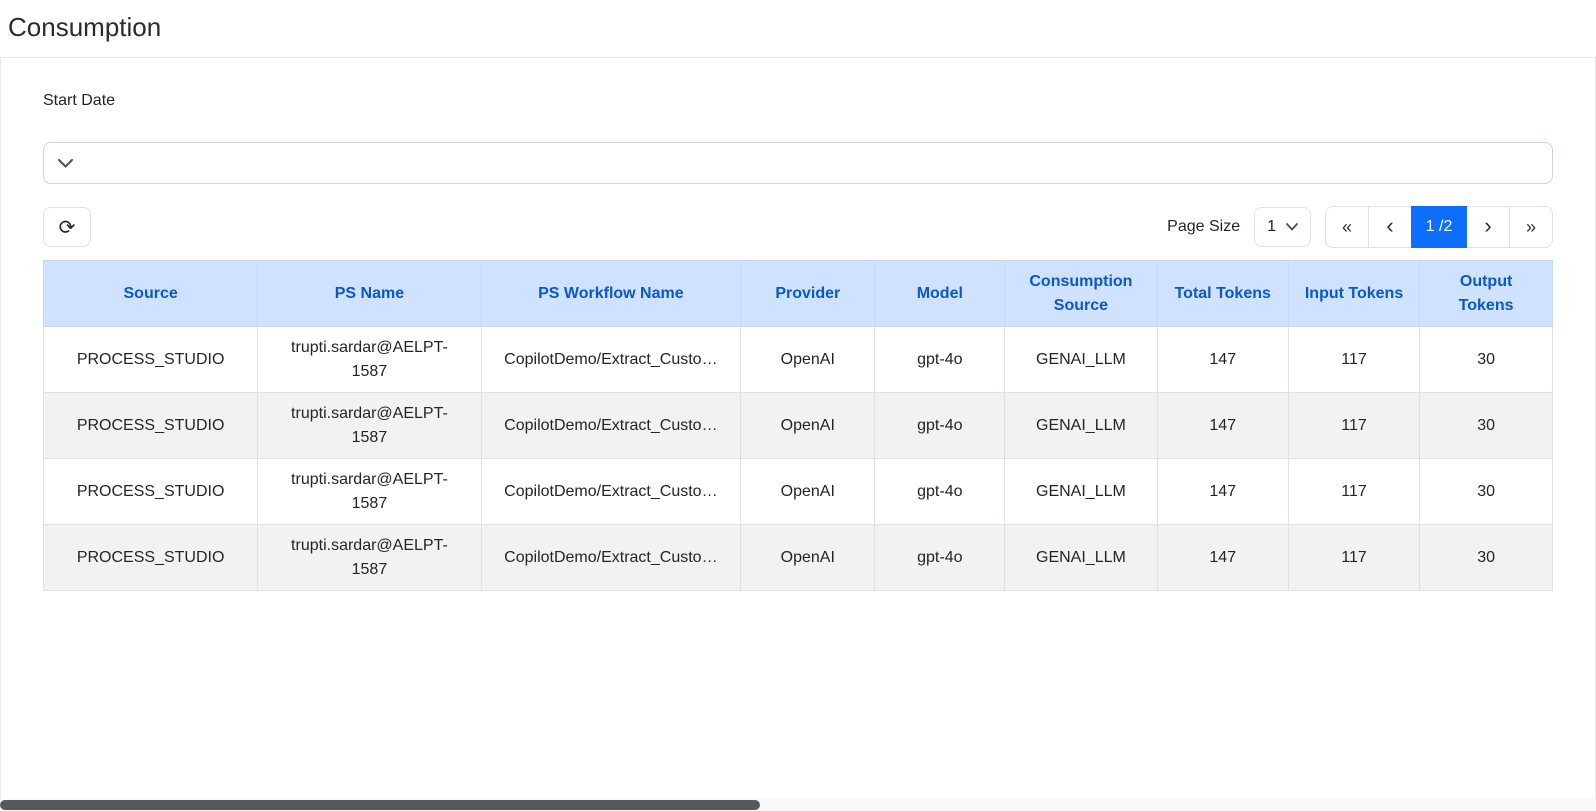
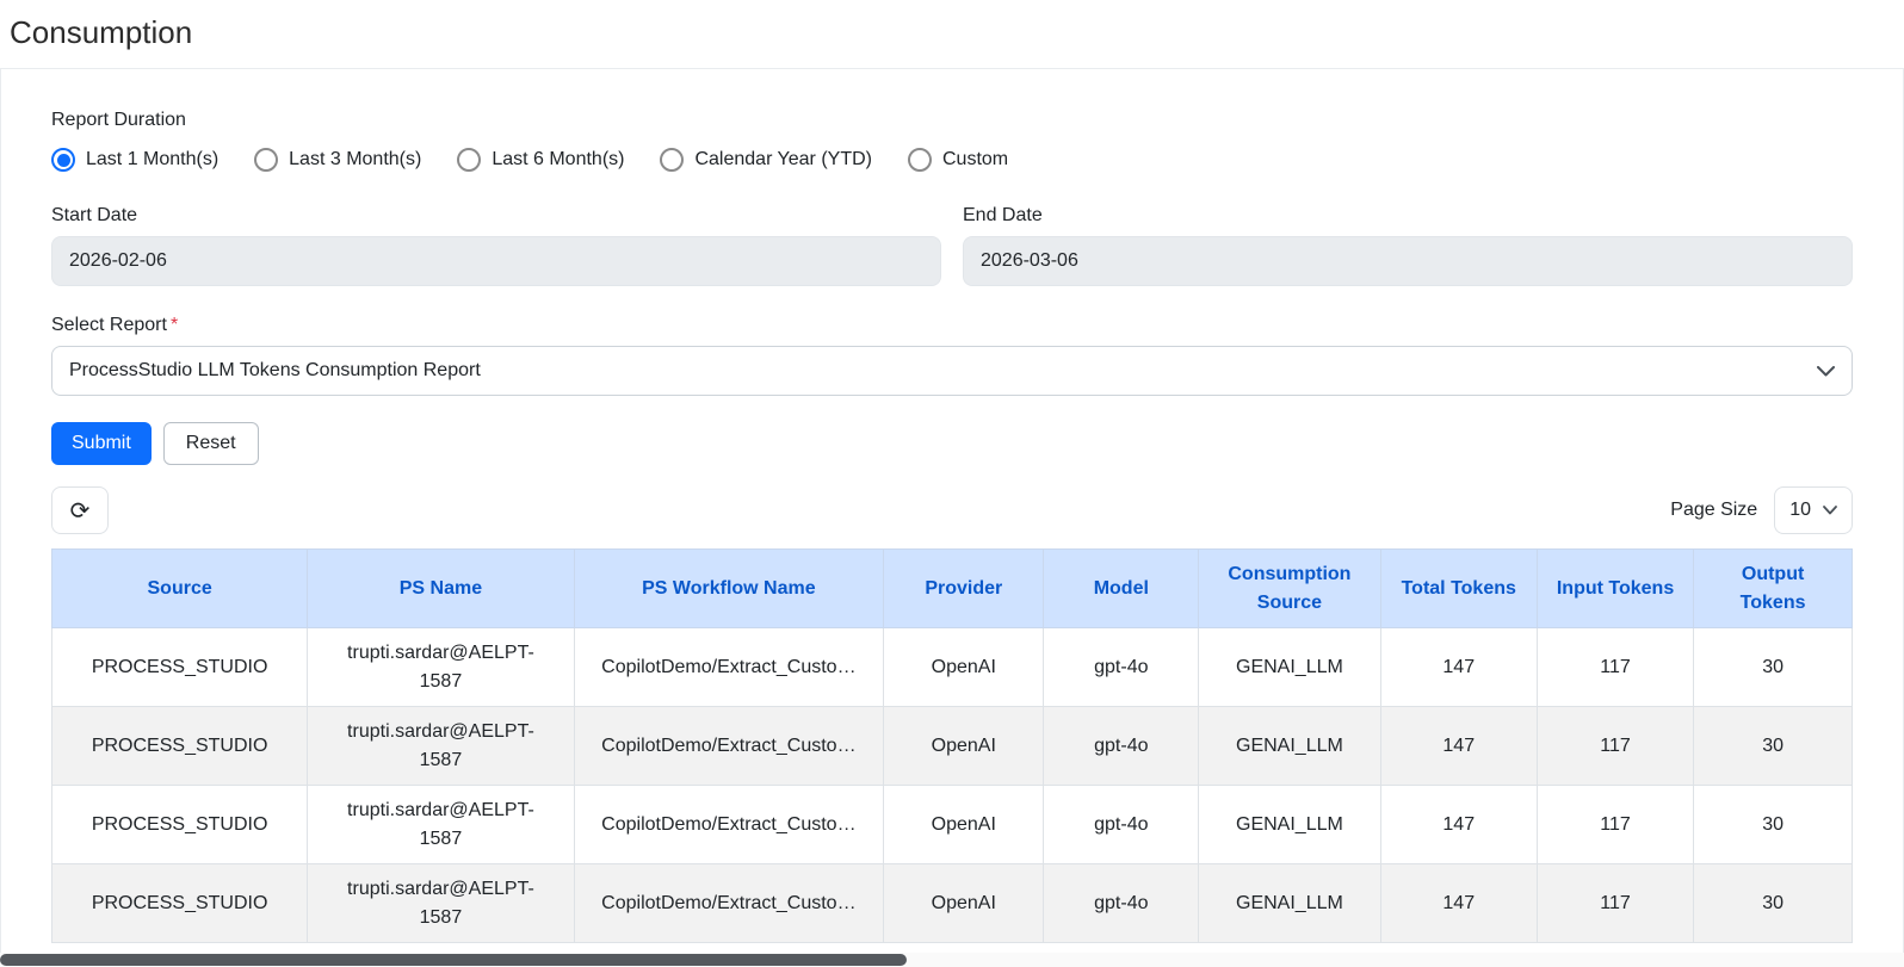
  Consumption
+ Report Duration
+ Last 1 Month(s)
+ Last 3 Month(s)
+ Last 6 Month(s)
+ Calendar Year (YTD)
+ Custom
  Start Date
+ 2026-02-06
+ End Date
+ 2026-03-06
+ Select Report *
+ ProcessStudio LLM Tokens Consumption Report
+ Submit
+ Reset
  ⟳
  Page Size
- 1
+ 10
- «
- ‹
- 1 /2
- ›
- »
  Source	PS Name	PS Workflow Name	Provider	Model	Consumption Source	Total Tokens	Input Tokens	Output Tokens
  PROCESS_STUDIO	trupti.sardar@AELPT-1587	CopilotDemo/Extract_Custo…	OpenAI	gpt-4o	GENAI_LLM	147	117	30
  PROCESS_STUDIO	trupti.sardar@AELPT-1587	CopilotDemo/Extract_Custo…	OpenAI	gpt-4o	GENAI_LLM	147	117	30
  PROCESS_STUDIO	trupti.sardar@AELPT-1587	CopilotDemo/Extract_Custo…	OpenAI	gpt-4o	GENAI_LLM	147	117	30
  PROCESS_STUDIO	trupti.sardar@AELPT-1587	CopilotDemo/Extract_Custo…	OpenAI	gpt-4o	GENAI_LLM	147	117	30
